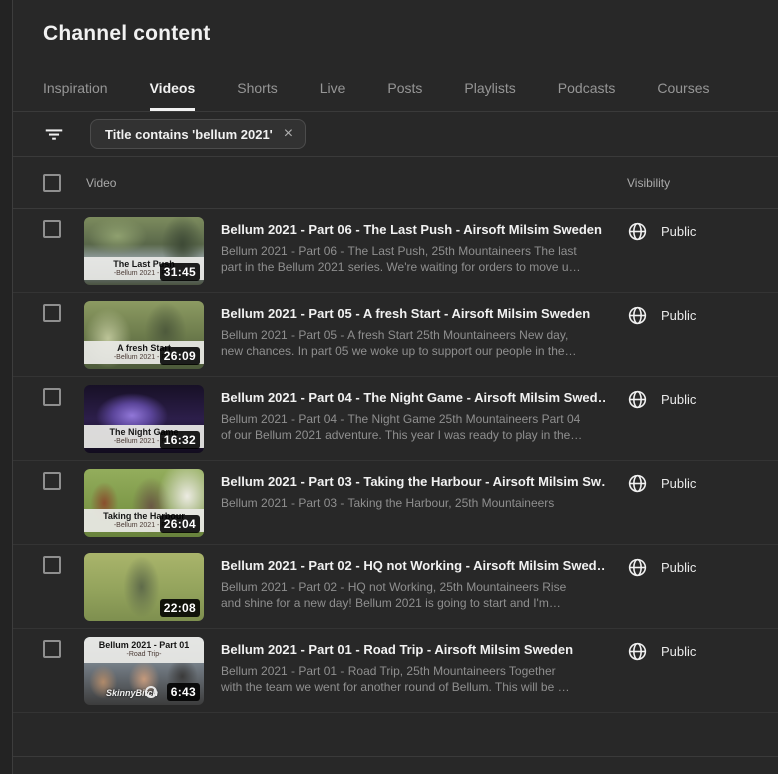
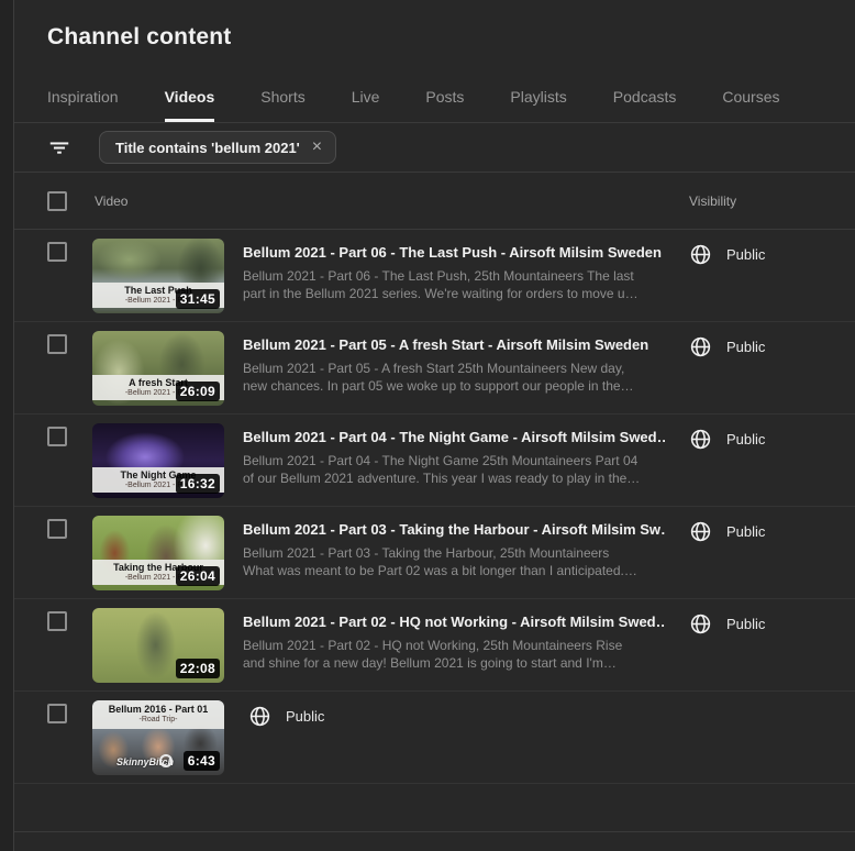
  Channel content
  Inspiration
  Videos
  Shorts
  Live
  Posts
  Playlists
  Podcasts
  Courses
  Title contains 'bellum 2021'
  ×
  Video
  Visibility
  The Last Push
  31:45
  Bellum 2021 - Part 06 - The Last Push - Airsoft Milsim Sweden
  Bellum 2021 - Part 06 - The Last Push, 25th Mountaineers The last
  part in the Bellum 2021 series. We're waiting for orders to move u…
  Public
  A fresh Start
  26:09
  Bellum 2021 - Part 05 - A fresh Start - Airsoft Milsim Sweden
  Bellum 2021 - Part 05 - A fresh Start 25th Mountaineers New day,
  new chances. In part 05 we woke up to support our people in the…
  Public
  The Night Game
  16:32
  Bellum 2021 - Part 04 - The Night Game - Airsoft Milsim Swed…
  Bellum 2021 - Part 04 - The Night Game 25th Mountaineers Part 04
  of our Bellum 2021 adventure. This year I was ready to play in the…
  Public
  Taking the Harbour
  26:04
  Bellum 2021 - Part 03 - Taking the Harbour - Airsoft Milsim Sw
  Bellum 2021 - Part 03 - Taking the Harbour, 25th Mountaineers
+ What was meant to be Part 02 was a bit longer than I anticipated.…
  Public
  22:08
  Bellum 2021 - Part 02 - HQ not Working - Airsoft Milsim Swed…
  Bellum 2021 - Part 02 - HQ not Working, 25th Mountaineers Rise
  and shine for a new day! Bellum 2021 is going to start and I'm…
  Public
- Bellum 2021 - Part 01
+ Bellum 2016 - Part 01
  SkinnyBitch
  6:43
- Bellum 2021 - Part 01 - Road Trip - Airsoft Milsim Sweden
- Bellum 2021 - Part 01 - Road Trip, 25th Mountaineers Together
- with the team we went for another round of Bellum. This will be …
  Public
